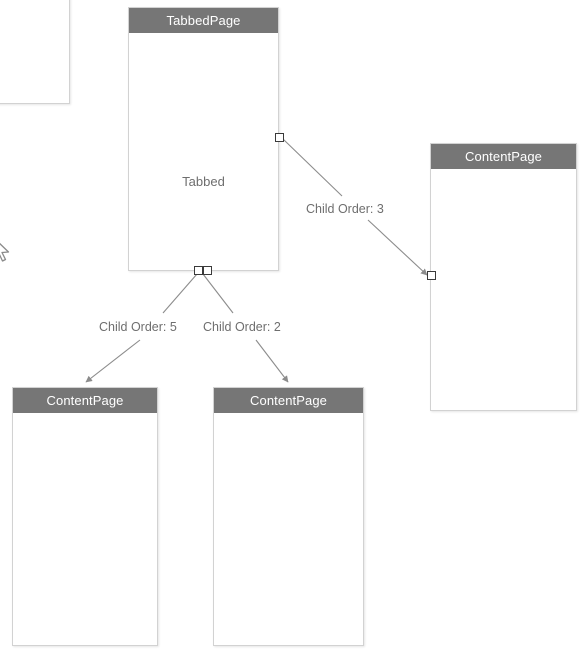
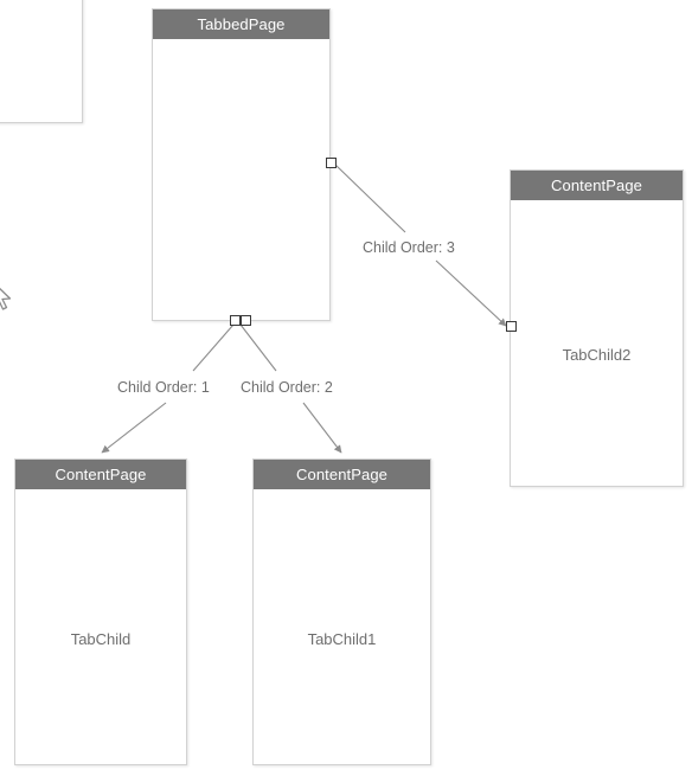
  TabbedPage
- Tabbed
  ContentPage
+ TabChild2
  ContentPage
+ TabChild
  ContentPage
+ TabChild1
- Child Order: 5
+ Child Order: 1
  Child Order: 2
  Child Order: 3
